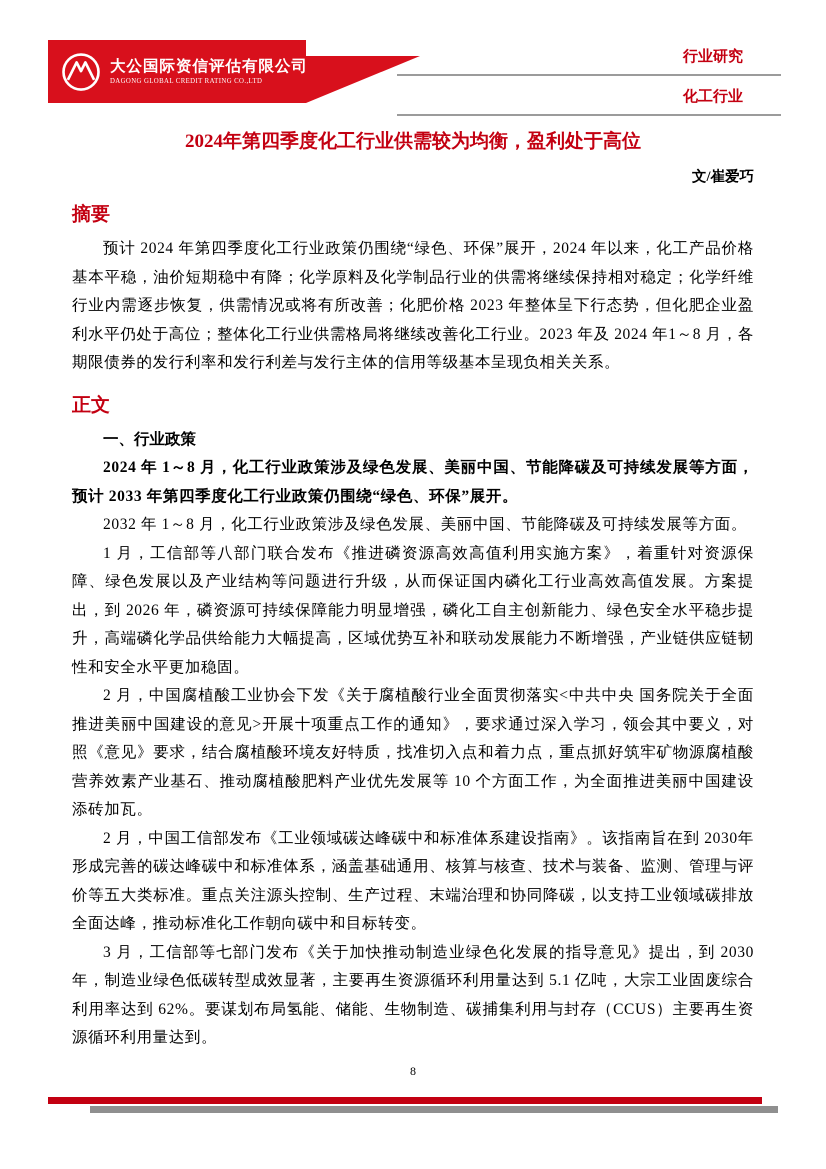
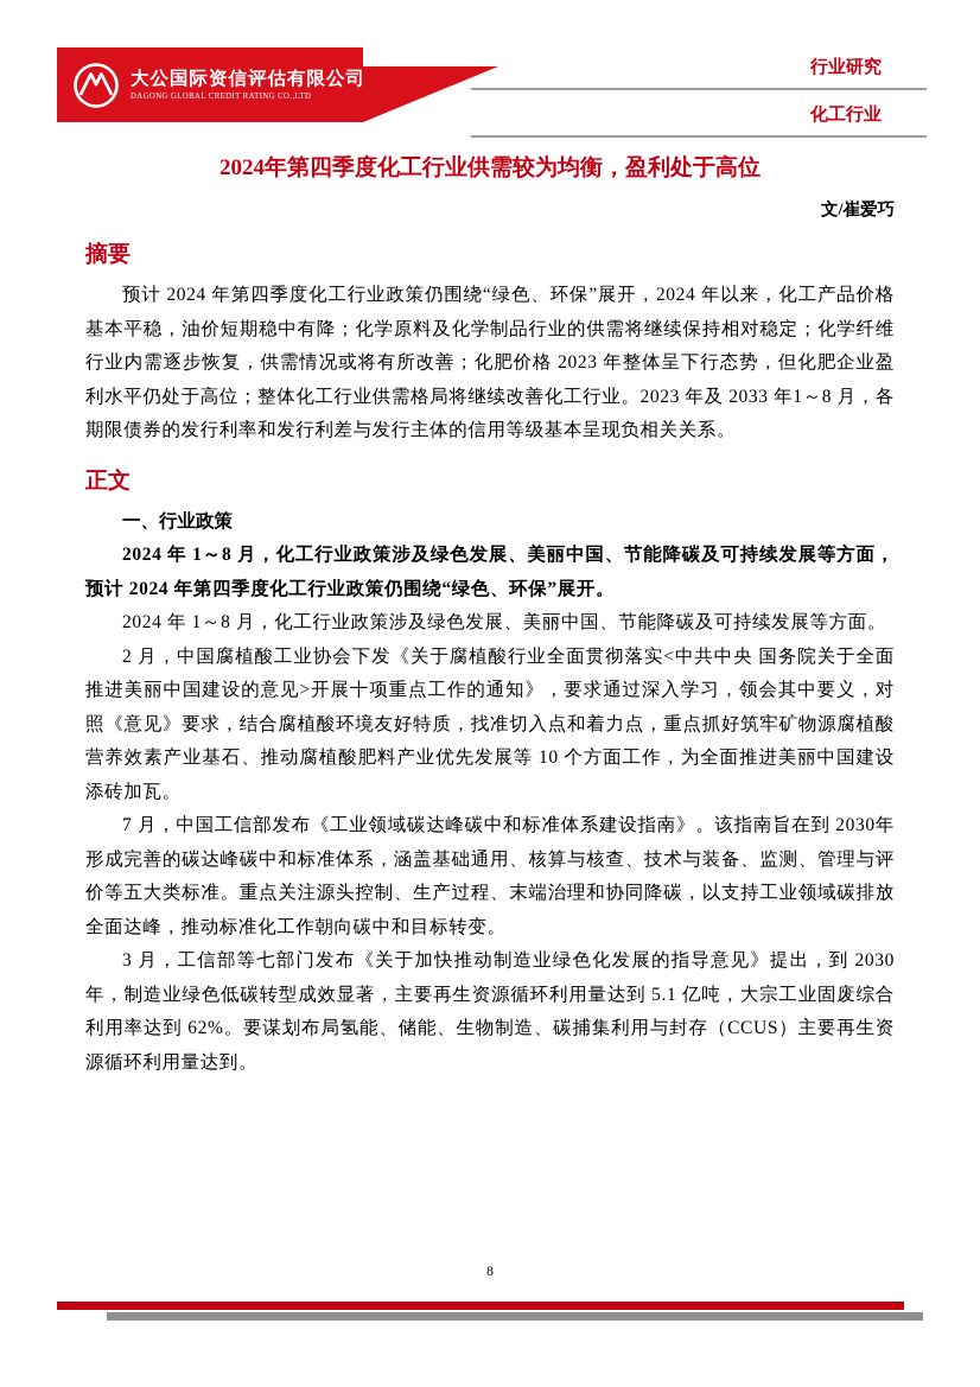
  大公国际资信评估有限公司
  行业研究
  化工行业
  2024年第四季度化工行业供需较为均衡，盈利处于高位
  文/崔爱巧
  摘要
- 预计 2024 年第四季度化工行业政策仍围绕“绿色、环保”展开，2024 年以来，化工产品价格基本平稳，油价短期稳中有降；化学原料及化学制品行业的供需将继续保持相对稳定；化学纤维行业内需逐步恢复，供需情况或将有所改善；化肥价格 2023 年整体呈下行态势，但化肥企业盈利水平仍处于高位；整体化工行业供需格局将继续改善化工行业。2023 年及 2024 年1～8 月，各期限债券的发行利率和发行利差与发行主体的信用等级基本呈现负相关关系。
+ 预计 2024 年第四季度化工行业政策仍围绕“绿色、环保”展开，2024 年以来，化工产品价格基本平稳，油价短期稳中有降；化学原料及化学制品行业的供需将继续保持相对稳定；化学纤维行业内需逐步恢复，供需情况或将有所改善；化肥价格 2023 年整体呈下行态势，但化肥企业盈利水平仍处于高位；整体化工行业供需格局将继续改善化工行业。2023 年及 2033 年1～8 月，各期限债券的发行利率和发行利差与发行主体的信用等级基本呈现负相关关系。
  正文
  一、行业政策
- 2024 年 1～8 月，化工行业政策涉及绿色发展、美丽中国、节能降碳及可持续发展等方面，预计 2033 年第四季度化工行业政策仍围绕“绿色、环保”展开。
+ 2024 年 1～8 月，化工行业政策涉及绿色发展、美丽中国、节能降碳及可持续发展等方面，预计 2024 年第四季度化工行业政策仍围绕“绿色、环保”展开。
- 2032 年 1～8 月，化工行业政策涉及绿色发展、美丽中国、节能降碳及可持续发展等方面。
+ 2024 年 1～8 月，化工行业政策涉及绿色发展、美丽中国、节能降碳及可持续发展等方面。
- 1 月，工信部等八部门联合发布《推进磷资源高效高值利用实施方案》，着重针对资源保障、绿色发展以及产业结构等问题进行升级，从而保证国内磷化工行业高效高值发展。方案提出，到 2026 年，磷资源可持续保障能力明显增强，磷化工自主创新能力、绿色安全水平稳步提升，高端磷化学品供给能力大幅提高，区域优势互补和联动发展能力不断增强，产业链供应链韧性和安全水平更加稳固。
  2 月，中国腐植酸工业协会下发《关于腐植酸行业全面贯彻落实<中共中央 国务院关于全面推进美丽中国建设的意见>开展十项重点工作的通知》，要求通过深入学习，领会其中要义，对照《意见》要求，结合腐植酸环境友好特质，找准切入点和着力点，重点抓好筑牢矿物源腐植酸营养效素产业基石、推动腐植酸肥料产业优先发展等 10 个方面工作，为全面推进美丽中国建设添砖加瓦。
- 2 月，中国工信部发布《工业领域碳达峰碳中和标准体系建设指南》。该指南旨在到 2030年形成完善的碳达峰碳中和标准体系，涵盖基础通用、核算与核查、技术与装备、监测、管理与评价等五大类标准。重点关注源头控制、生产过程、末端治理和协同降碳，以支持工业领域碳排放全面达峰，推动标准化工作朝向碳中和目标转变。
+ 7 月，中国工信部发布《工业领域碳达峰碳中和标准体系建设指南》。该指南旨在到 2030年形成完善的碳达峰碳中和标准体系，涵盖基础通用、核算与核查、技术与装备、监测、管理与评价等五大类标准。重点关注源头控制、生产过程、末端治理和协同降碳，以支持工业领域碳排放全面达峰，推动标准化工作朝向碳中和目标转变。
  3 月，工信部等七部门发布《关于加快推动制造业绿色化发展的指导意见》提出，到 2030年，制造业绿色低碳转型成效显著，主要再生资源循环利用量达到 5.1 亿吨，大宗工业固废综合利用率达到 62%。要谋划布局氢能、储能、生物制造、碳捕集利用与封存（CCUS）主要再生资源循环利用量达到。
  8
